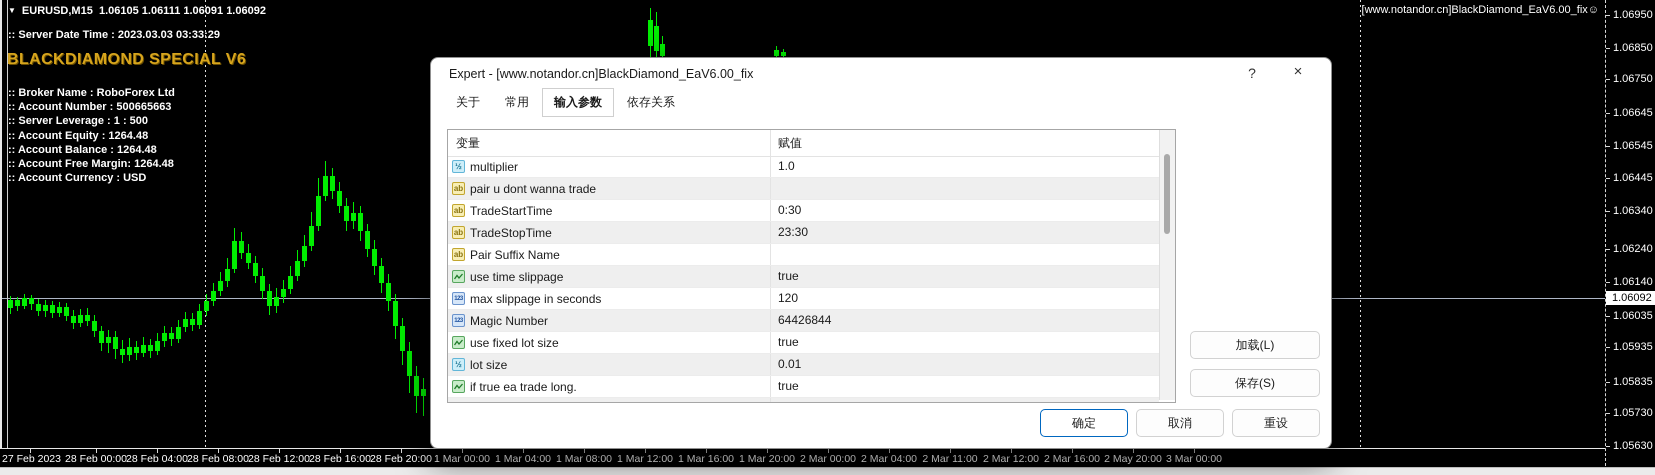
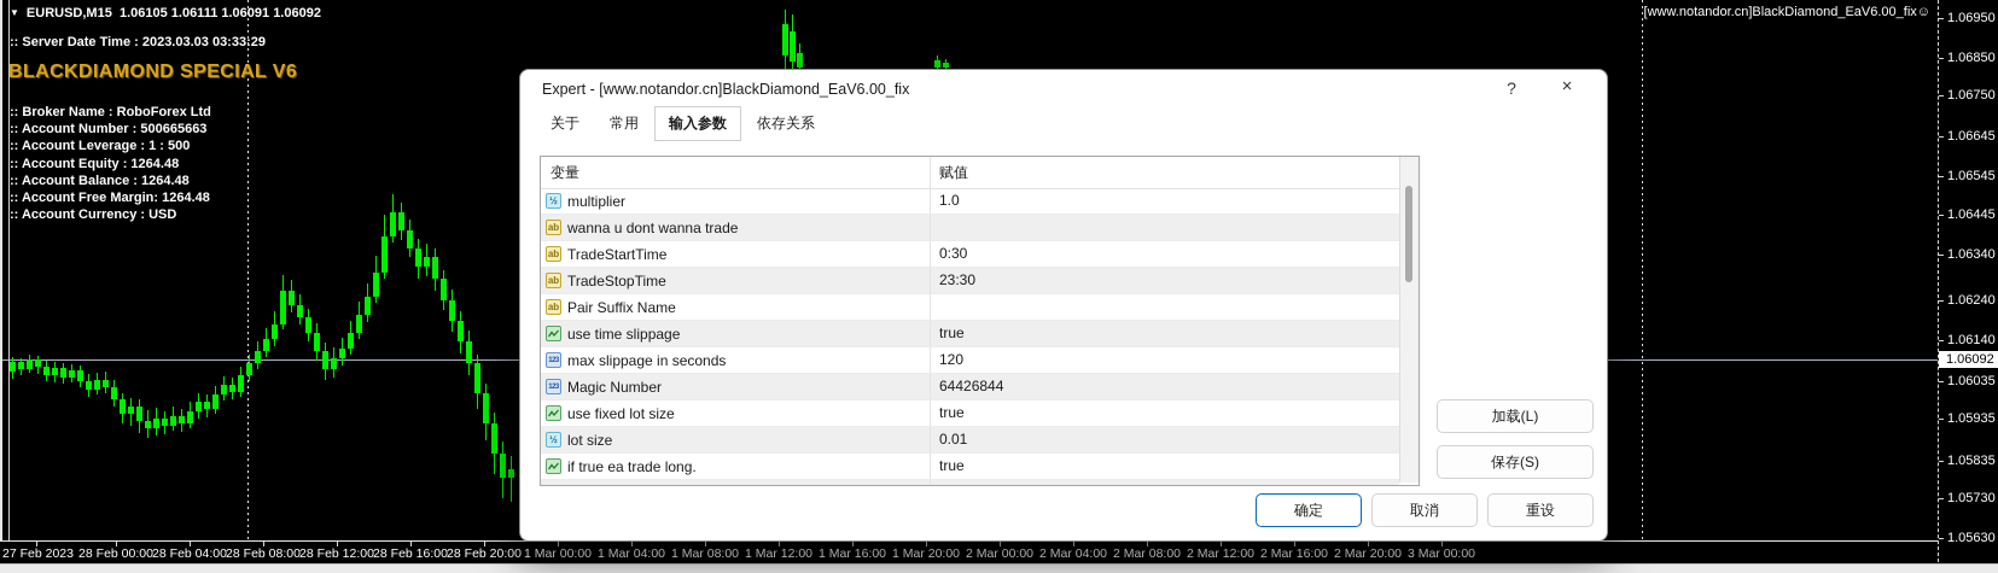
  ▼ EURUSD,M15 1.06105 1.06111 1.06091 1.06092
  :: Server Date Time : 2023.03.03 03:33:29
  BLACKDIAMOND SPECIAL V6
  :: Broker Name : RoboForex Ltd
  :: Account Number : 500665663
- :: Server Leverage : 1 : 500
+ :: Account Leverage : 1 : 500
  :: Account Equity : 1264.48
  :: Account Balance : 1264.48
  :: Account Free Margin: 1264.48
  :: Account Currency : USD
  [www.notandor.cn]BlackDiamond_EaV6.00_fix☺
  1.06950
  1.06850
  1.06750
  1.06645
  1.06545
  1.06445
  1.06340
  1.06240
  1.06140
  1.06035
  1.05935
  1.05835
  1.05730
  1.05630
  1.06092
  27 Feb 2023
  28 Feb 00:00
  28 Feb 04:00
  28 Feb 08:00
  28 Feb 12:00
  28 Feb 16:00
  28 Feb 20:00
  1 Mar 00:00
  1 Mar 04:00
  1 Mar 08:00
  1 Mar 12:00
  1 Mar 16:00
  1 Mar 20:00
  2 Mar 00:00
  2 Mar 04:00
- 2 Mar 11:00
+ 2 Mar 08:00
  2 Mar 12:00
  2 Mar 16:00
- 2 May 20:00
+ 2 Mar 20:00
  3 Mar 00:00
  Expert - [www.notandor.cn]BlackDiamond_EaV6.00_fix
  ?
  ×
  关于
  常用
  输入参数
  依存关系
  变量
  赋值
  ½
  multiplier
  1.0
  ab
- pair u dont wanna trade
+ wanna u dont wanna trade
  ab
  TradeStartTime
  0:30
  ab
  TradeStopTime
  23:30
  ab
  Pair Suffix Name
  use time slippage
  true
  max slippage in seconds
  120
  Magic Number
  64426844
  use fixed lot size
  true
  ½
  lot size
  0.01
  if true ea trade long.
  true
  加载(L)
  保存(S)
  确定
  取消
  重设
